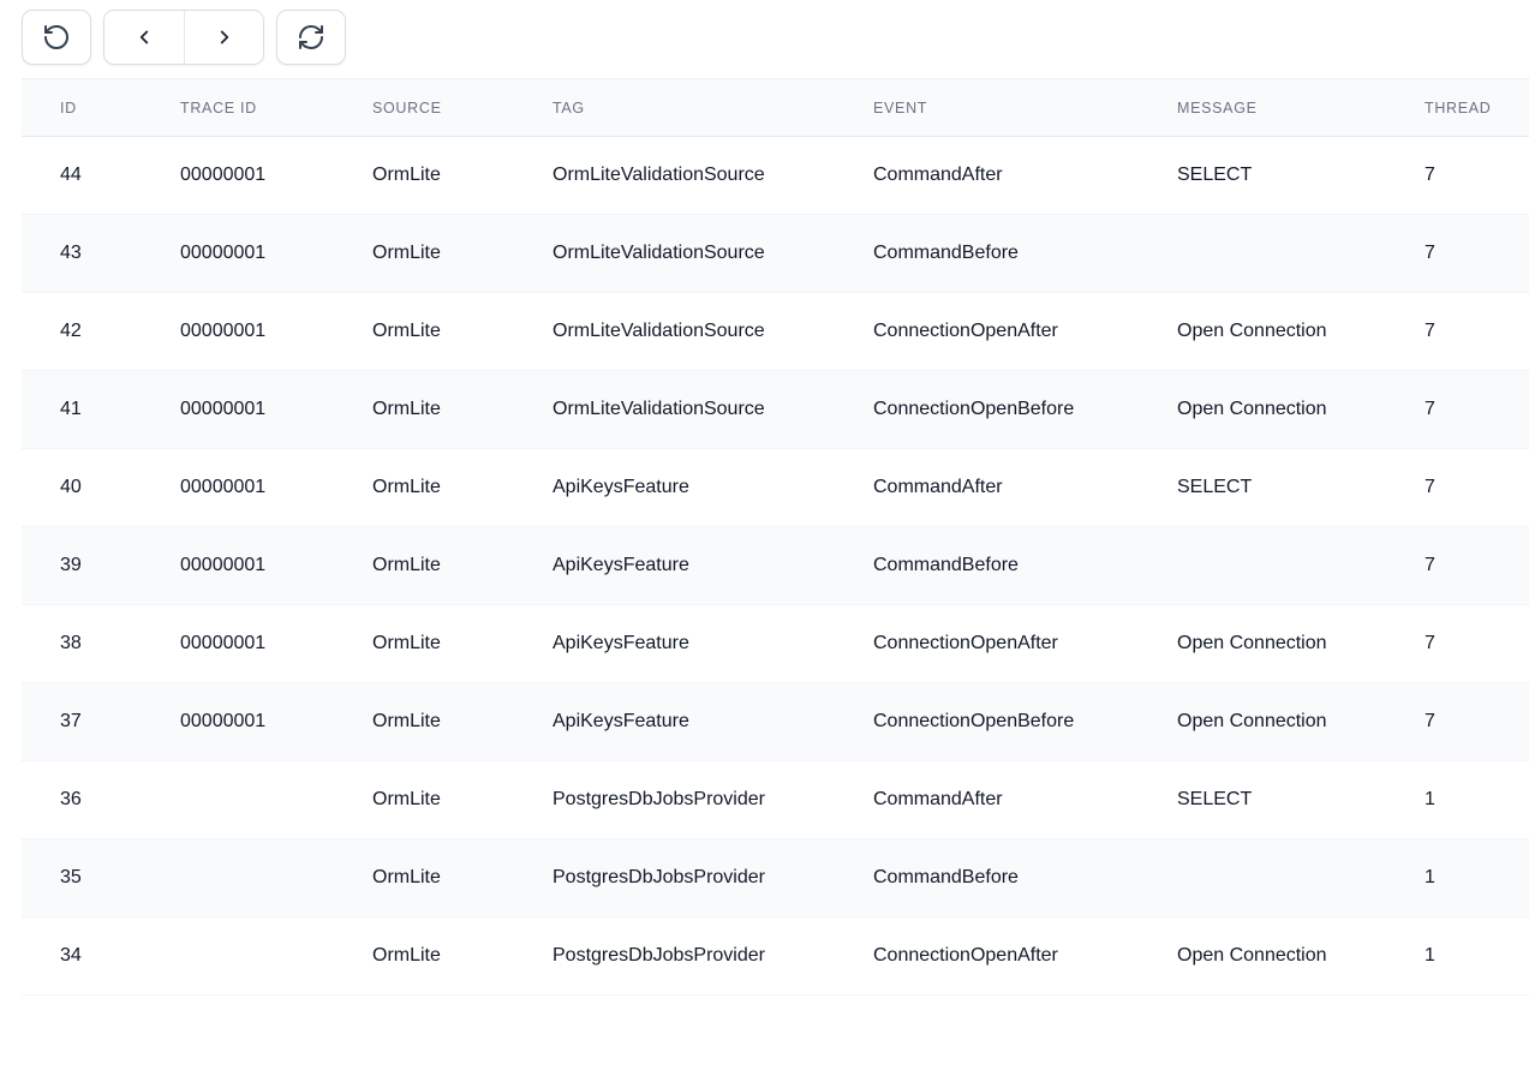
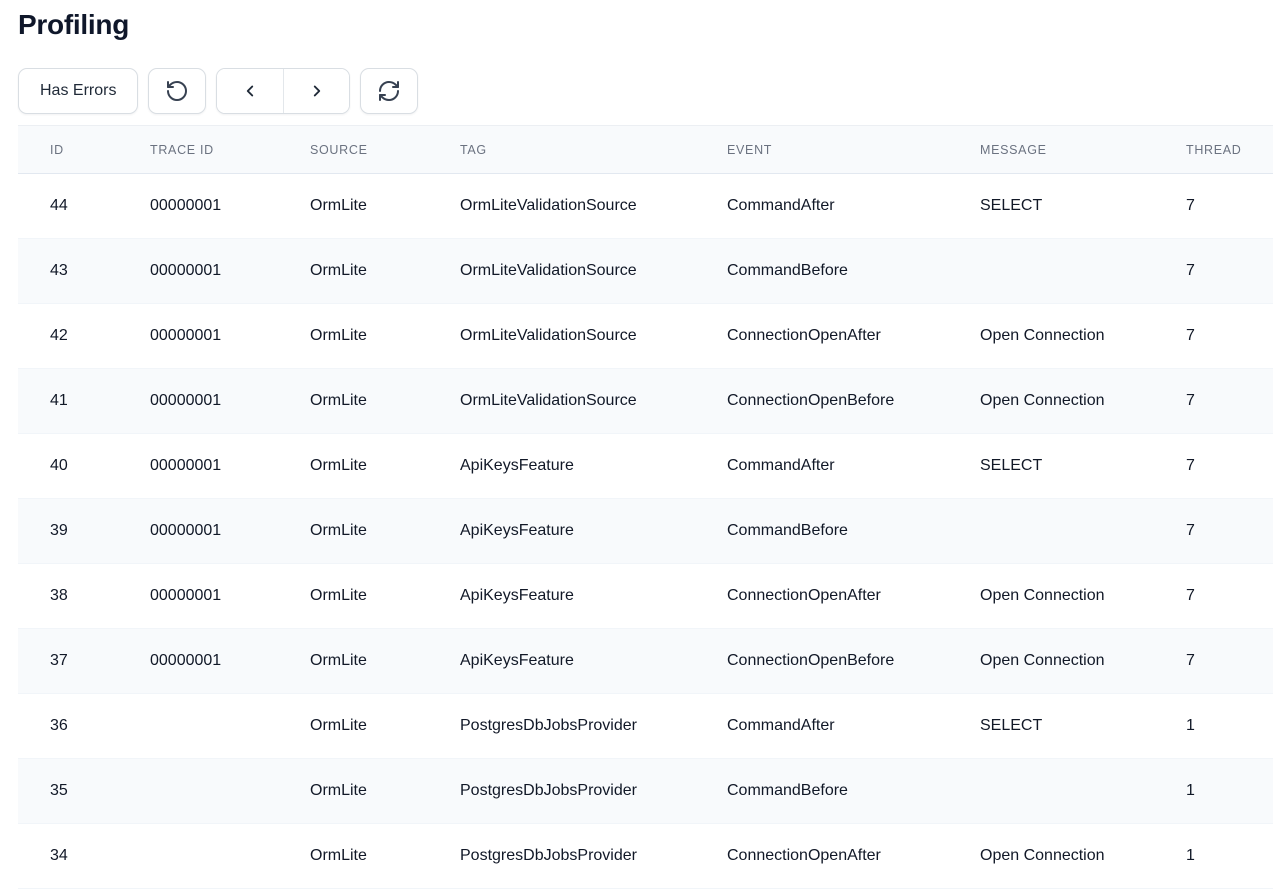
+ Profiling
+ Has Errors
  ID	TRACE ID	SOURCE	TAG	EVENT	MESSAGE	THREAD
  44	00000001	OrmLite	OrmLiteValidationSource	CommandAfter	SELECT	7
  43	00000001	OrmLite	OrmLiteValidationSource	CommandBefore		7
  42	00000001	OrmLite	OrmLiteValidationSource	ConnectionOpenAfter	Open Connection	7
  41	00000001	OrmLite	OrmLiteValidationSource	ConnectionOpenBefore	Open Connection	7
  40	00000001	OrmLite	ApiKeysFeature	CommandAfter	SELECT	7
  39	00000001	OrmLite	ApiKeysFeature	CommandBefore		7
  38	00000001	OrmLite	ApiKeysFeature	ConnectionOpenAfter	Open Connection	7
  37	00000001	OrmLite	ApiKeysFeature	ConnectionOpenBefore	Open Connection	7
  36		OrmLite	PostgresDbJobsProvider	CommandAfter	SELECT	1
  35		OrmLite	PostgresDbJobsProvider	CommandBefore		1
  34		OrmLite	PostgresDbJobsProvider	ConnectionOpenAfter	Open Connection	1
